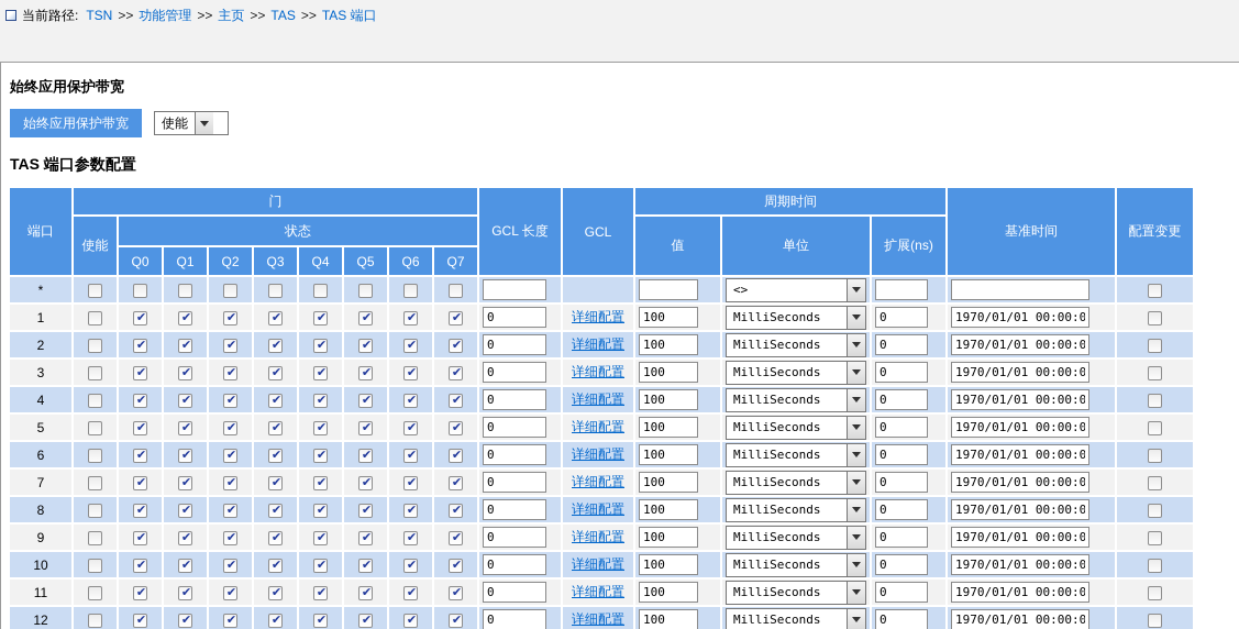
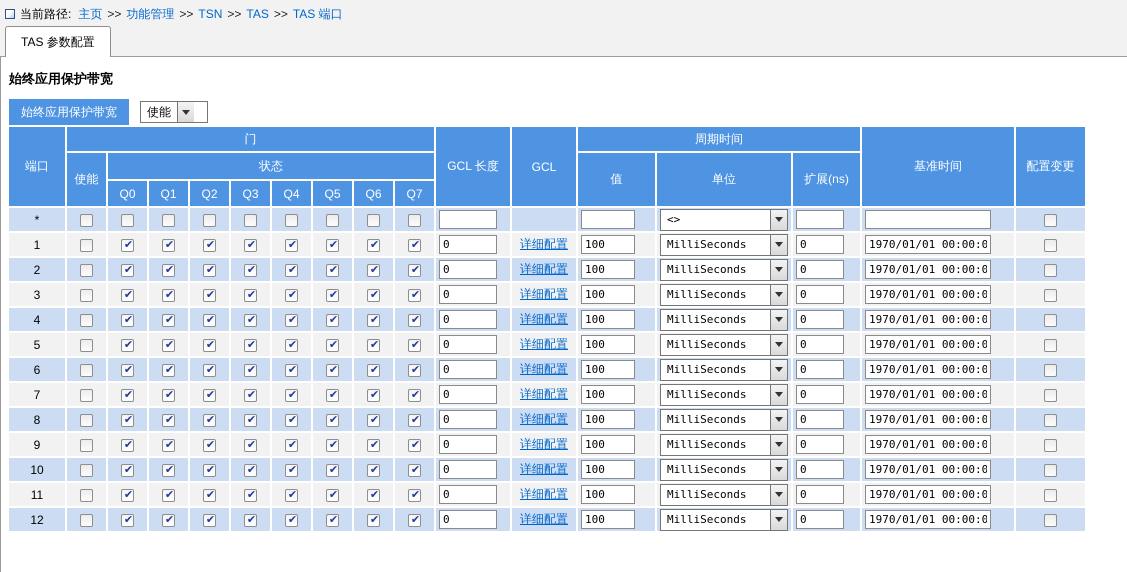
  当前路径:
- TSN
+ 主页
  >>
  功能管理
  >>
- 主页
+ TSN
  >>
  TAS
  >>
  TAS 端口
+ TAS 参数配置
  始终应用保护带宽
  始终应用保护带宽
  使能
- TAS 端口参数配置
  端口	门	GCL 长度	GCL	周期时间	基准时间	配置变更
  使能	状态	值	单位	扩展(ns)
  Q0	Q1	Q2	Q3	Q4	Q5	Q6	Q7
  *													<>
  1										0	详细配置	100	MilliSeconds	0	1970/01/01 00:00:0
  2										0	详细配置	100	MilliSeconds	0	1970/01/01 00:00:0
  3										0	详细配置	100	MilliSeconds	0	1970/01/01 00:00:0
  4										0	详细配置	100	MilliSeconds	0	1970/01/01 00:00:0
  5										0	详细配置	100	MilliSeconds	0	1970/01/01 00:00:0
  6										0	详细配置	100	MilliSeconds	0	1970/01/01 00:00:0
  7										0	详细配置	100	MilliSeconds	0	1970/01/01 00:00:0
  8										0	详细配置	100	MilliSeconds	0	1970/01/01 00:00:0
  9										0	详细配置	100	MilliSeconds	0	1970/01/01 00:00:0
  10										0	详细配置	100	MilliSeconds	0	1970/01/01 00:00:0
  11										0	详细配置	100	MilliSeconds	0	1970/01/01 00:00:0
  12										0	详细配置	100	MilliSeconds	0	1970/01/01 00:00:0
